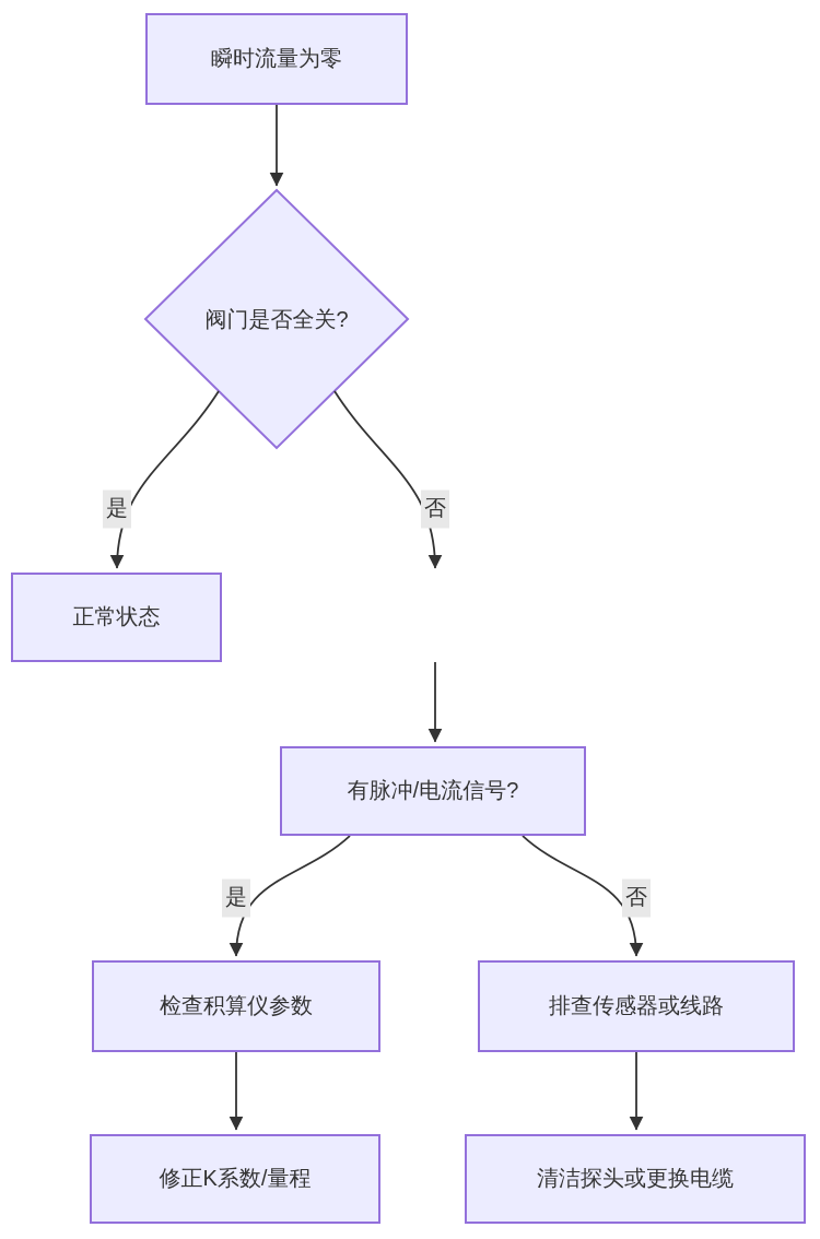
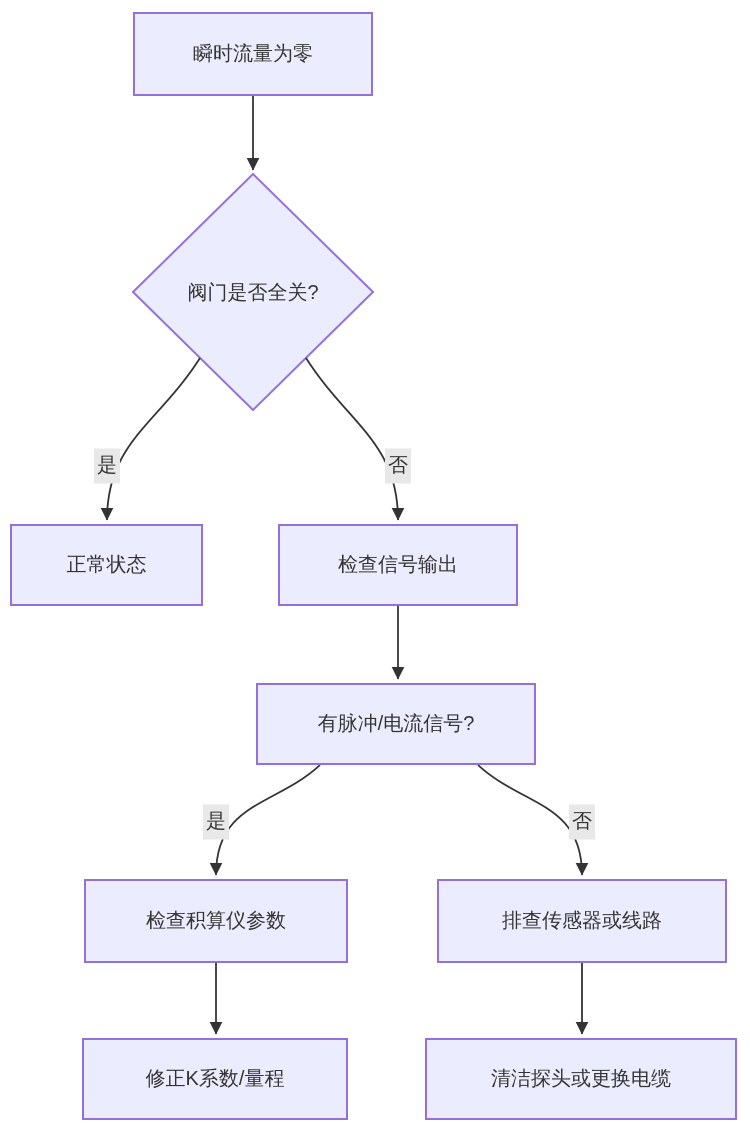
  瞬时流量为零
  阀门是否全关?
  是
  否
  正常状态
+ 检查信号输出
  有脉冲/电流信号?
  是
  否
  检查积算仪参数
  排查传感器或线路
  修正K系数/量程
  清洁探头或更换电缆
